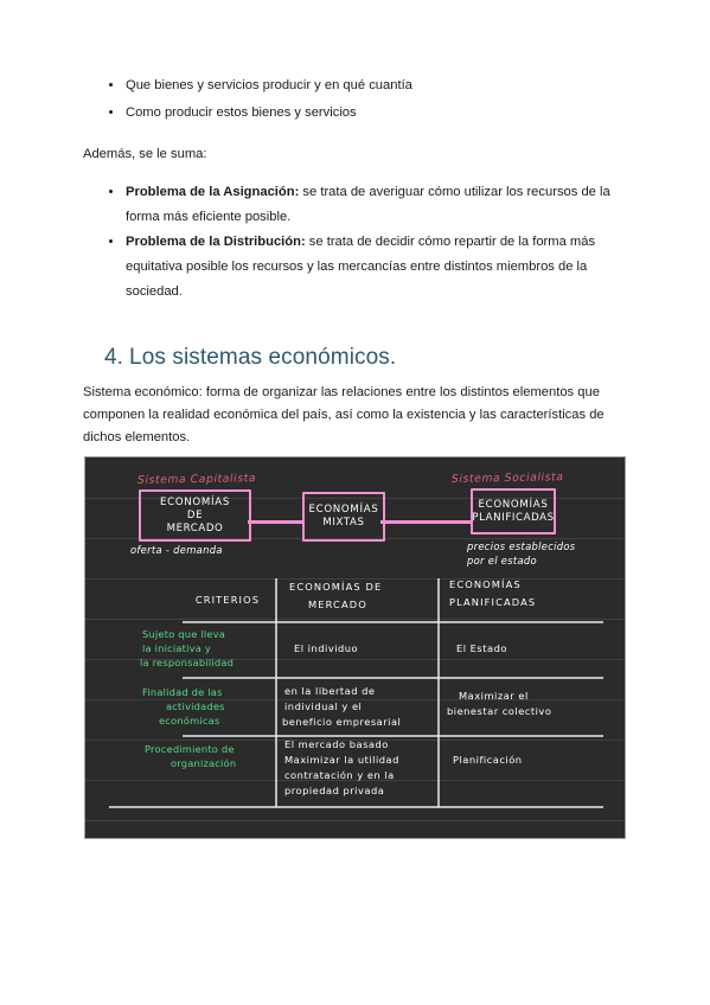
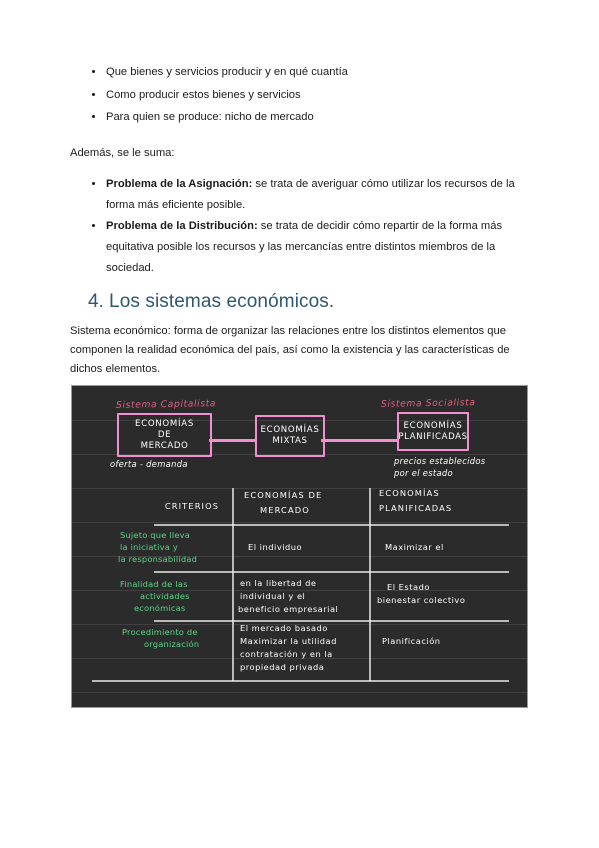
  Que bienes y servicios producir y en qué cuantía
  Como producir estos bienes y servicios
+ Para quien se produce: nicho de mercado
  Además, se le suma:
  Problema de la Asignación: se trata de averiguar cómo utilizar los recursos de la forma más eficiente posible.
  Problema de la Distribución: se trata de decidir cómo repartir de la forma más equitativa posible los recursos y las mercancías entre distintos miembros de la sociedad.
  4. Los sistemas económicos.
  Sistema económico: forma de organizar las relaciones entre los distintos elementos que componen la realidad económica del país, así como la existencia y las características de dichos elementos.
  Sistema Capitalista
  Sistema Socialista
  ECONOMÍAS
  DE
  MERCADO
  ECONOMÍAS
  MIXTAS
  ECONOMÍAS
  PLANIFICADAS
  oferta - demanda
  precios establecidos
  por el estado
  CRITERIOS
  ECONOMÍAS DE
  MERCADO
  ECONOMÍAS
  PLANIFICADAS
  Sujeto que lleva
  la iniciativa y
  la responsabilidad
  El individuo
- El Estado
+ Maximizar el
  Finalidad de las
  actividades
  económicas
  en la libertad de
  individual y el
  beneficio empresarial
- Maximizar el
+ El Estado
  bienestar colectivo
  Procedimiento de
  organización
  El mercado basado
  Maximizar la utilidad
  contratación y en la
  propiedad privada
  Planificación
